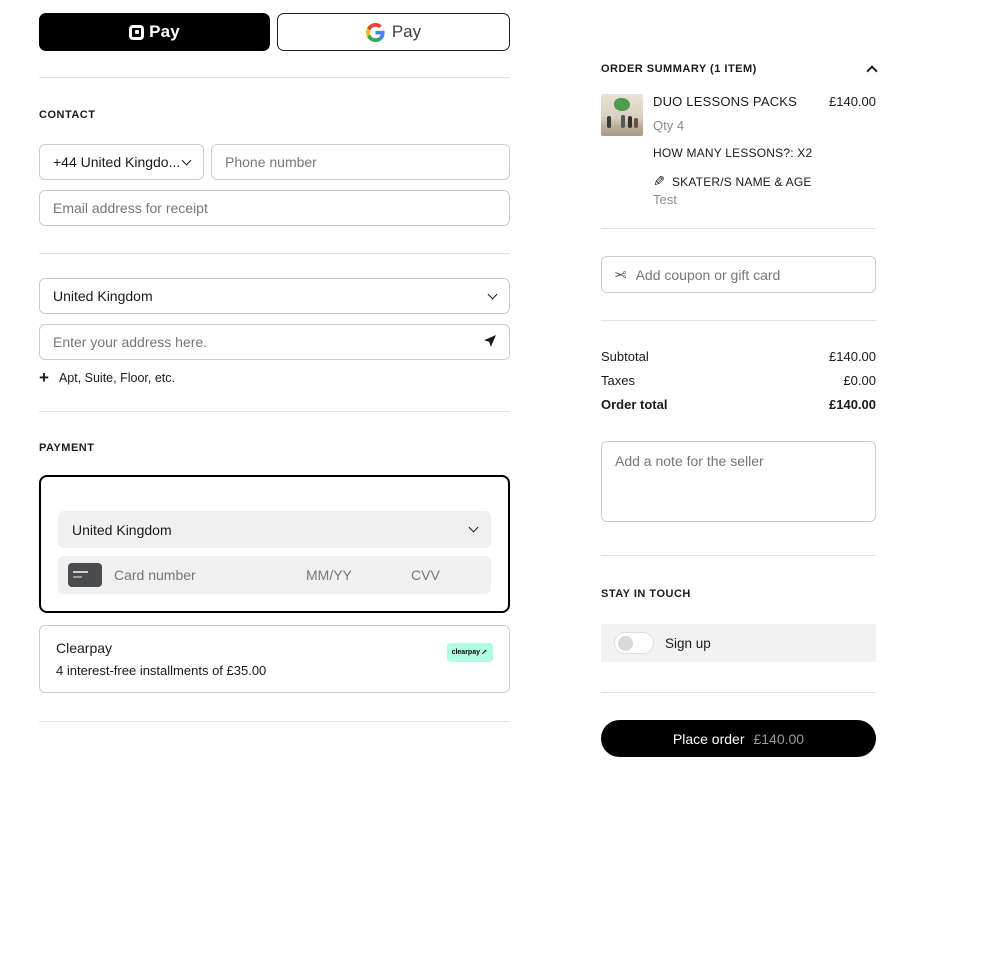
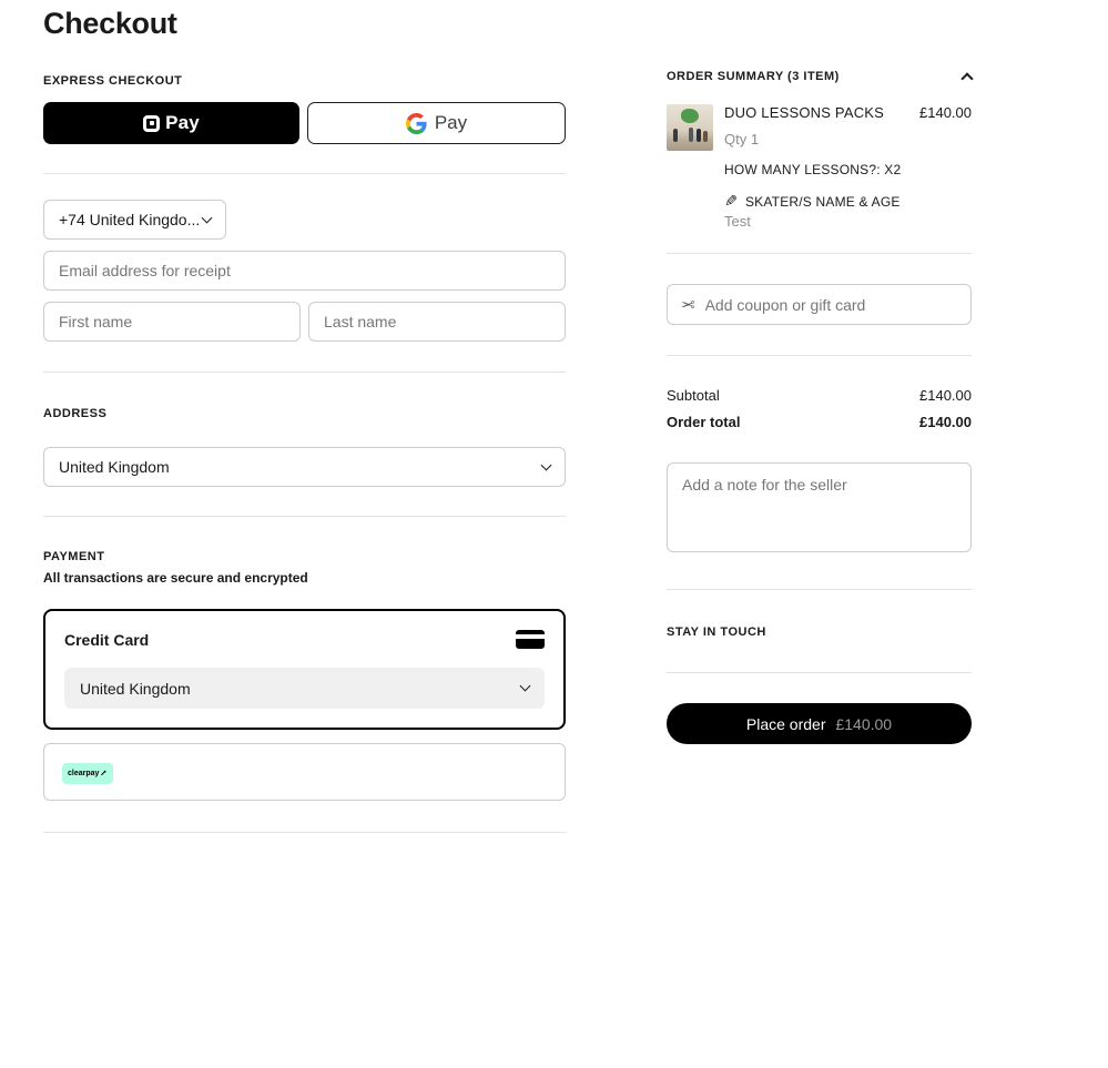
+ Checkout
+ EXPRESS CHECKOUT
  Pay
  Pay
- CONTACT
- +44 United Kingdo...
+ +74 United Kingdo...
- Phone number
  Email address for receipt
+ First name
+ Last name
+ ADDRESS
  United Kingdom
- Enter your address here.
- +
- Apt, Suite, Floor, etc.
  PAYMENT
+ All transactions are secure and encrypted
+ Credit Card
  United Kingdom
- Card number
- MM/YY
- CVV
- Clearpay
- 4 interest-free installments of £35.00
- ORDER SUMMARY (1 ITEM)
+ ORDER SUMMARY (3 ITEM)
  DUO LESSONS PACKS
  £140.00
- Qty 4
+ Qty 1
  HOW MANY LESSONS?: X2
  SKATER/S NAME & AGE
  Test
  Add coupon or gift card
  Subtotal
  £140.00
- Taxes
- £0.00
  Order total
  £140.00
  Add a note for the seller
  STAY IN TOUCH
- Sign up
  Place order
  £140.00
